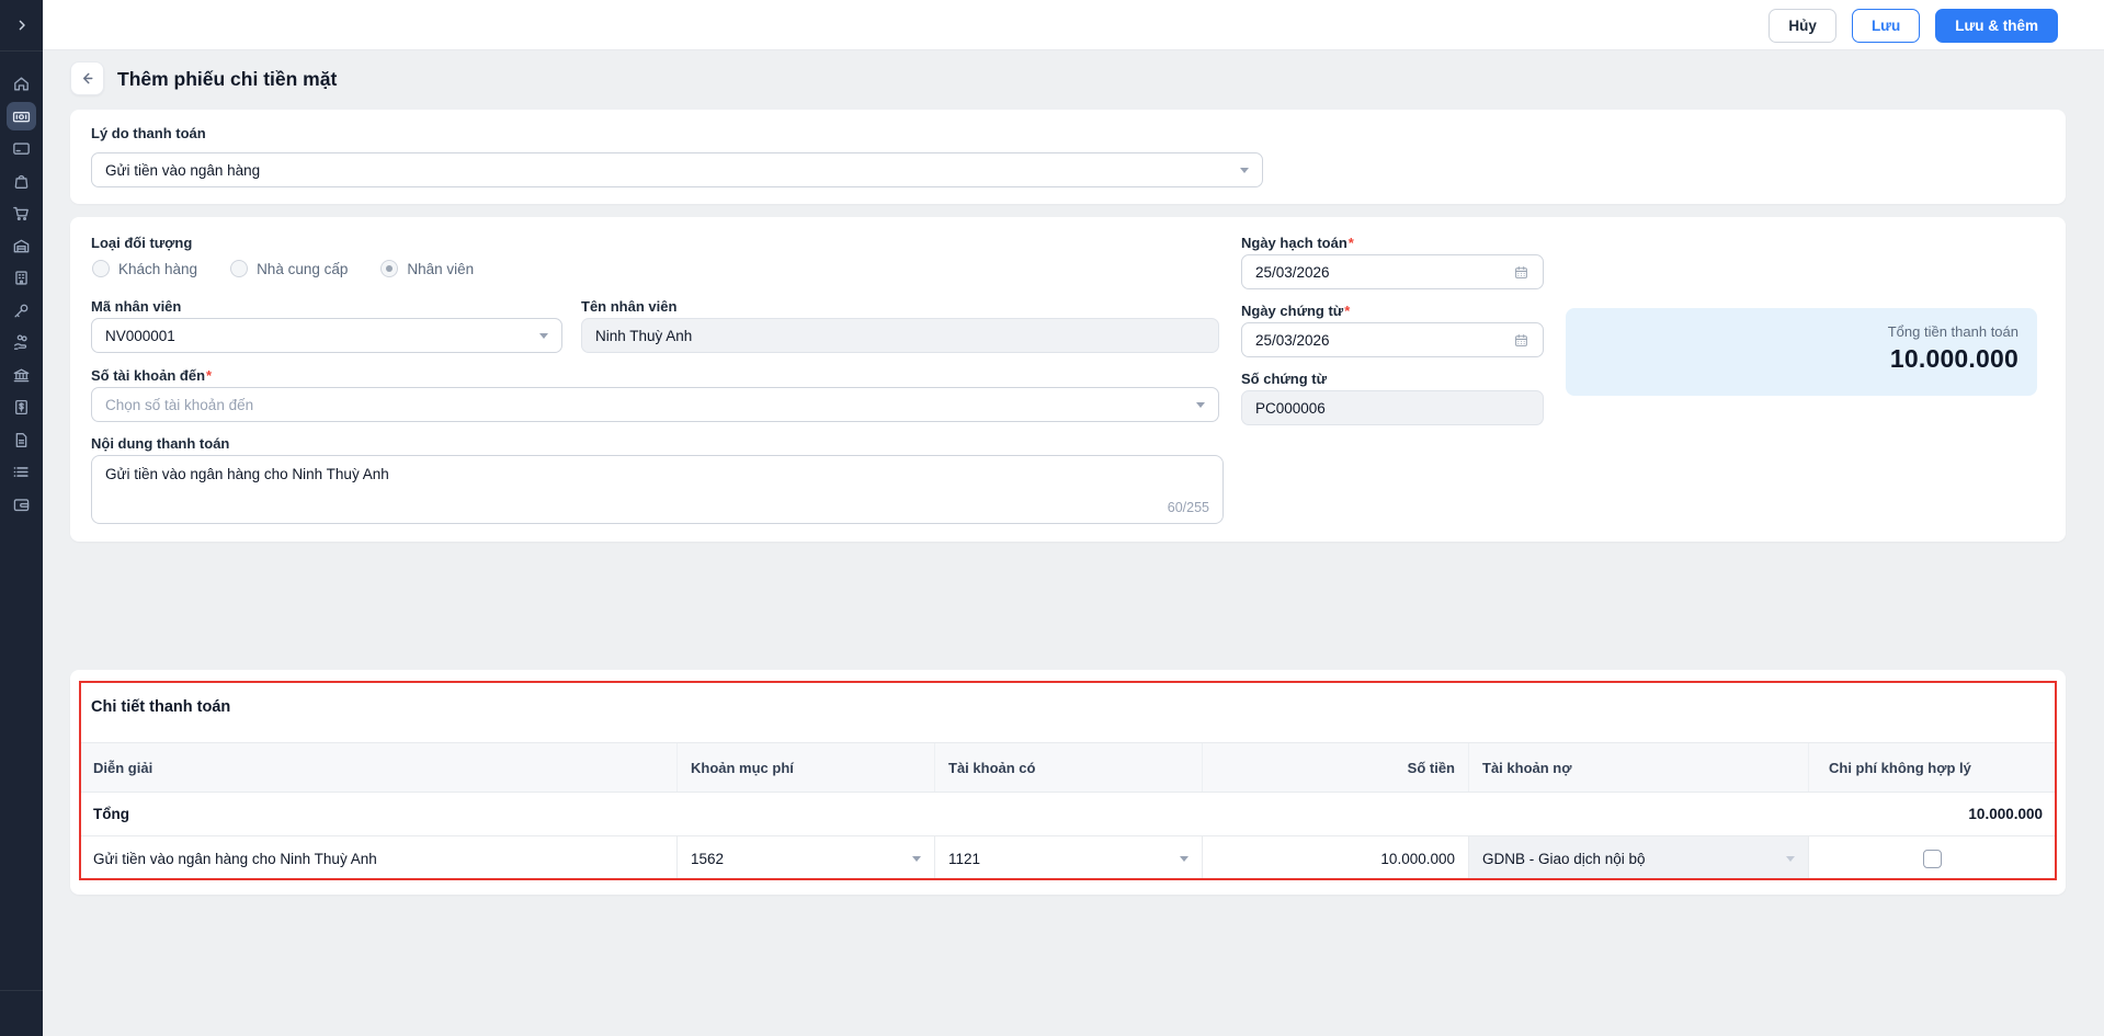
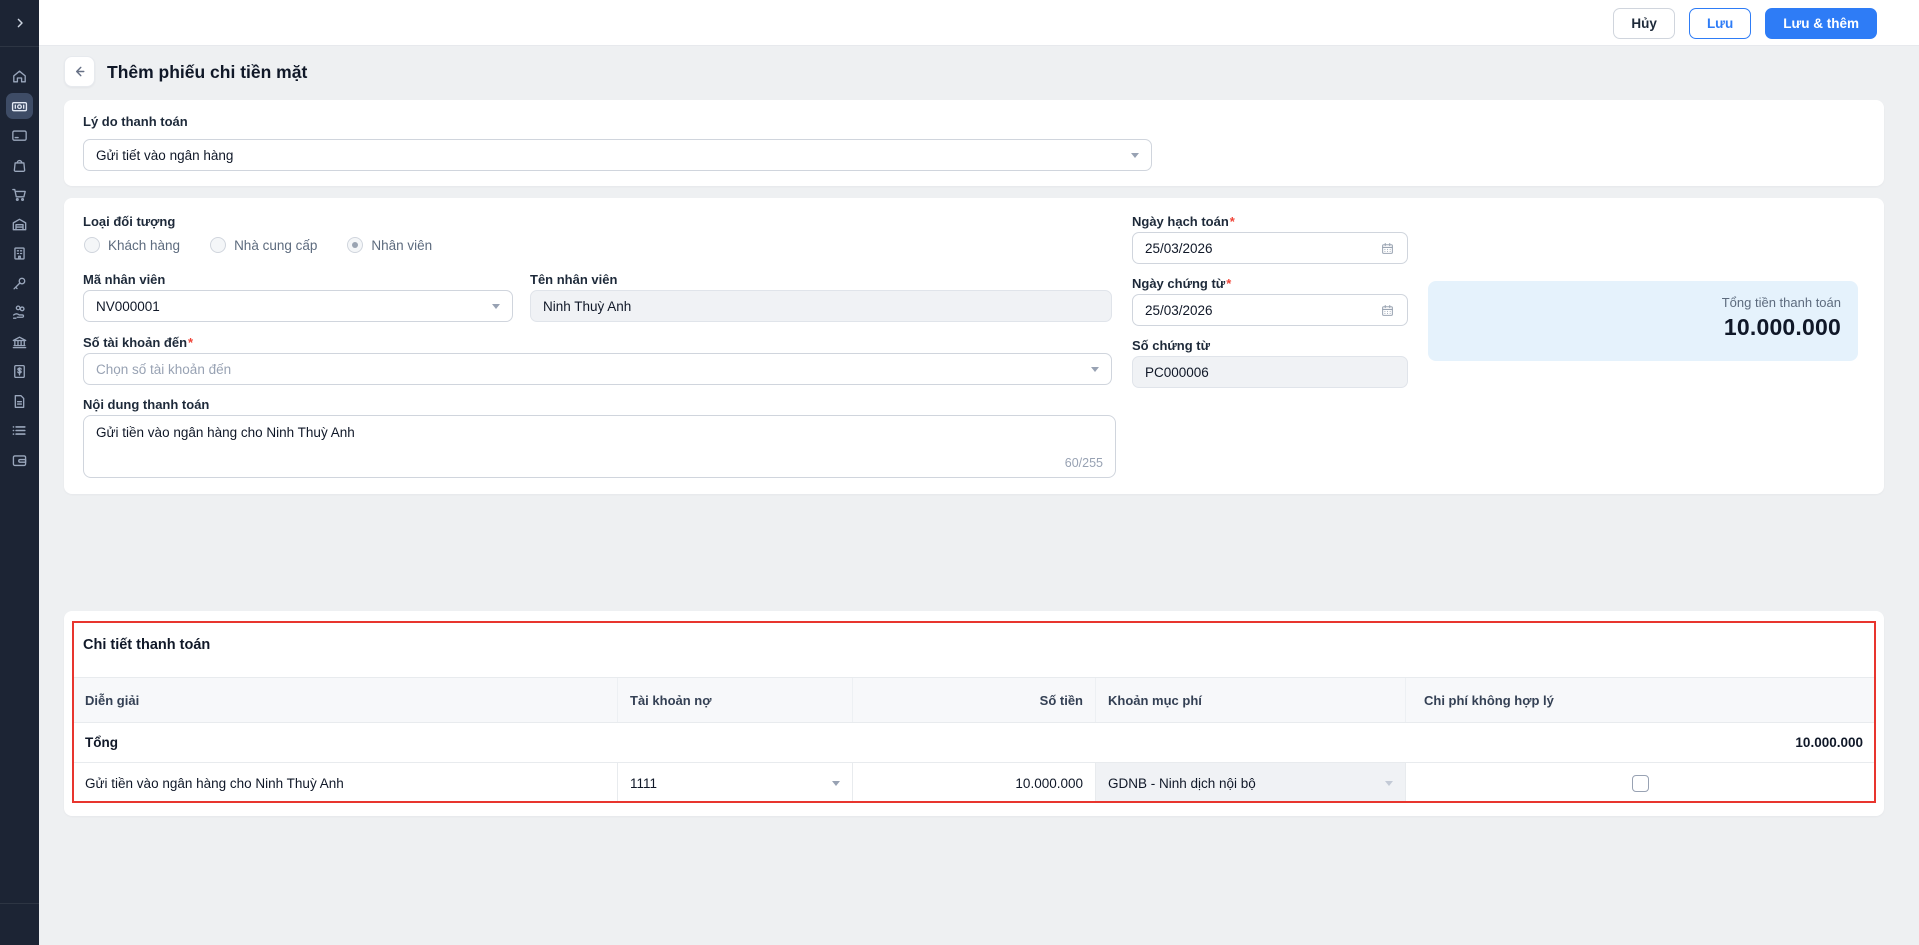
  Hủy
  Lưu
  Lưu & thêm
  Thêm phiếu chi tiền mặt
  Lý do thanh toán
- Gửi tiền vào ngân hàng
+ Gửi tiết vào ngân hàng
  Loại đối tượng
  Khách hàng
  Nhà cung cấp
  Nhân viên
  Mã nhân viên
  NV000001
  Tên nhân viên
  Ninh Thuỳ Anh
  Số tài khoản đến*
  Chọn số tài khoản đến
  Nội dung thanh toán
  Gửi tiền vào ngân hàng cho Ninh Thuỳ Anh
  60/255
  Ngày hạch toán*
  25/03/2026
  Ngày chứng từ*
  25/03/2026
  Số chứng từ
  PC000006
  Tổng tiền thanh toán
  10.000.000
  Chi tiết thanh toán
  Diễn giải
- Khoản mục phí
+ Tài khoản nợ
- Tài khoản có
  Số tiền
- Tài khoản nợ
+ Khoản mục phí
  Chi phí không hợp lý
  Tổng
  10.000.000
  Gửi tiền vào ngân hàng cho Ninh Thuỳ Anh
- 1562
+ 1111
- 1121
  10.000.000
- GDNB - Giao dịch nội bộ
+ GDNB - Ninh dịch nội bộ
